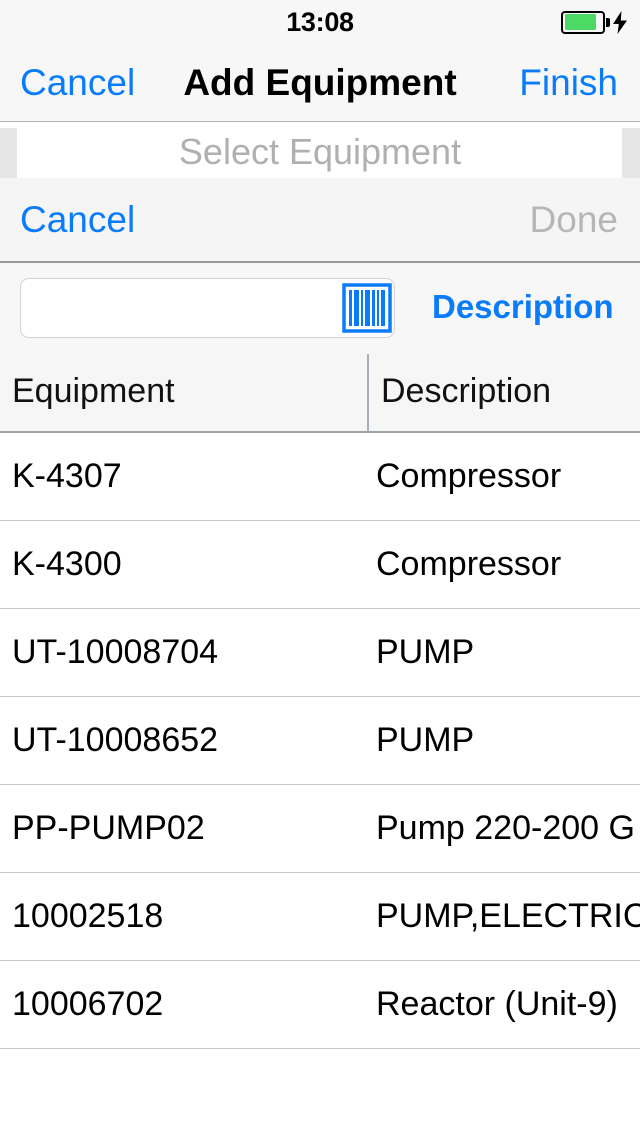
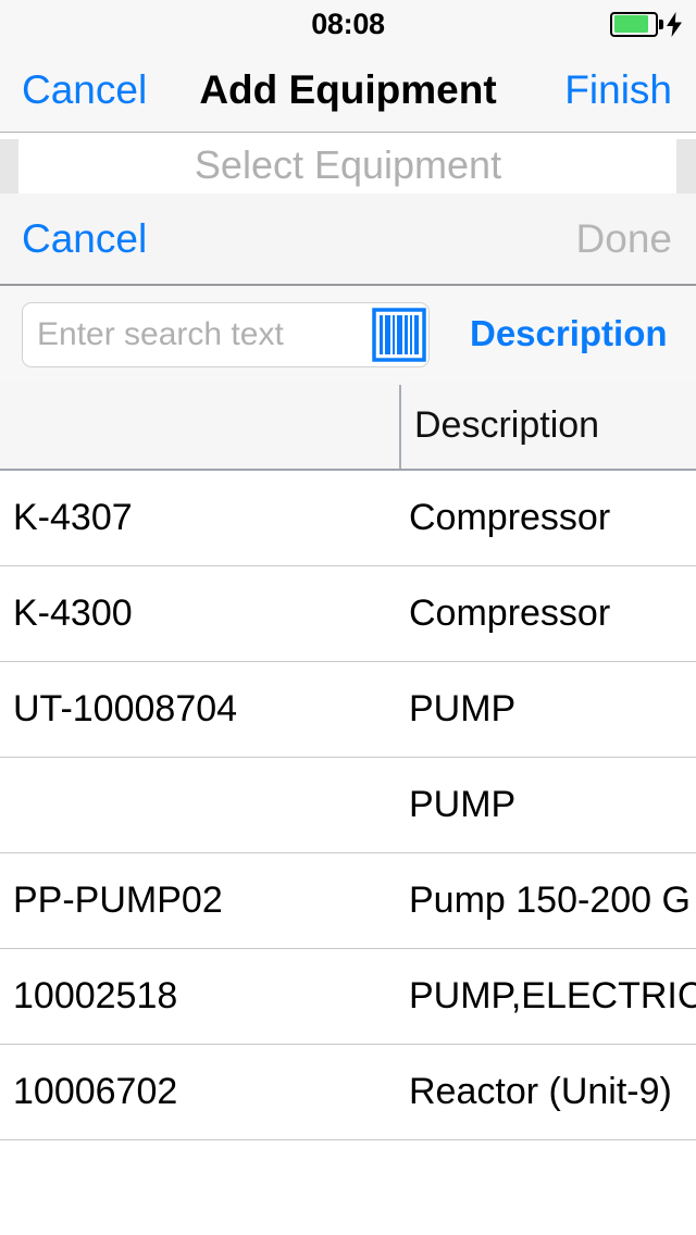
- 13:08
+ 08:08
  Cancel
  Add Equipment
  Finish
  Select Equipment
  Cancel
  Done
+ Enter search text
  Description
- Equipment
  Description
  K-4307
  Compressor
  K-4300
  Compressor
  UT-10008704
  PUMP
- UT-10008652
  PUMP
  PP-PUMP02
- Pump 220-200 G
+ Pump 150-200 G
  10002518
  PUMP,ELECTRIC
  10006702
  Reactor (Unit-9)
